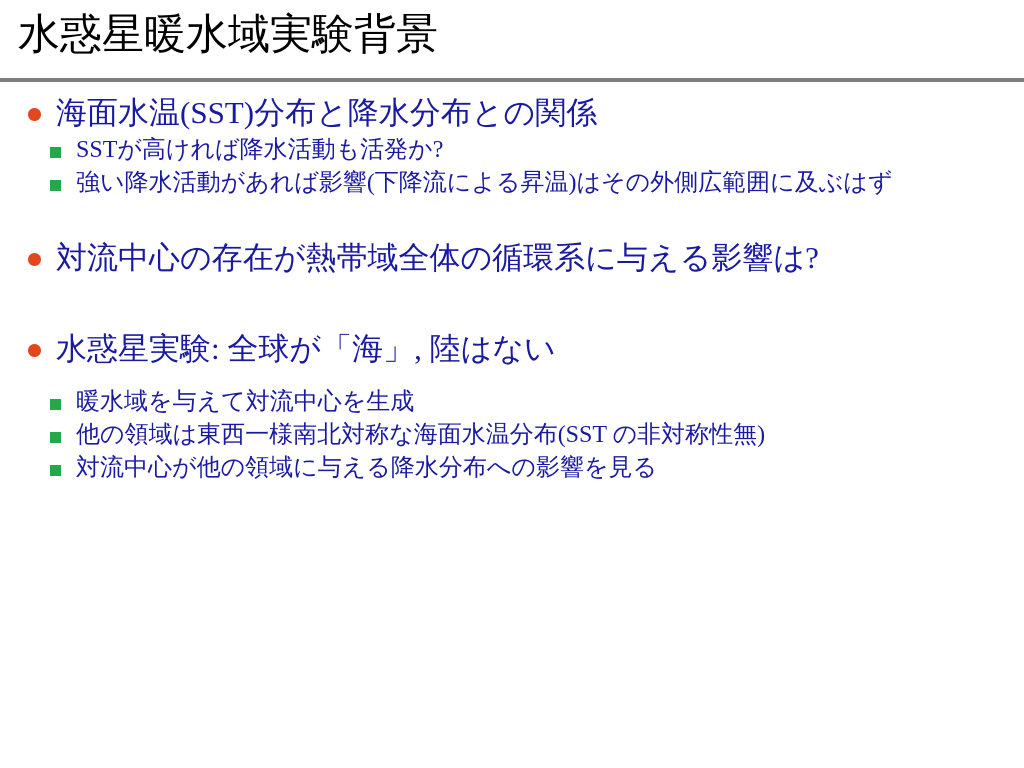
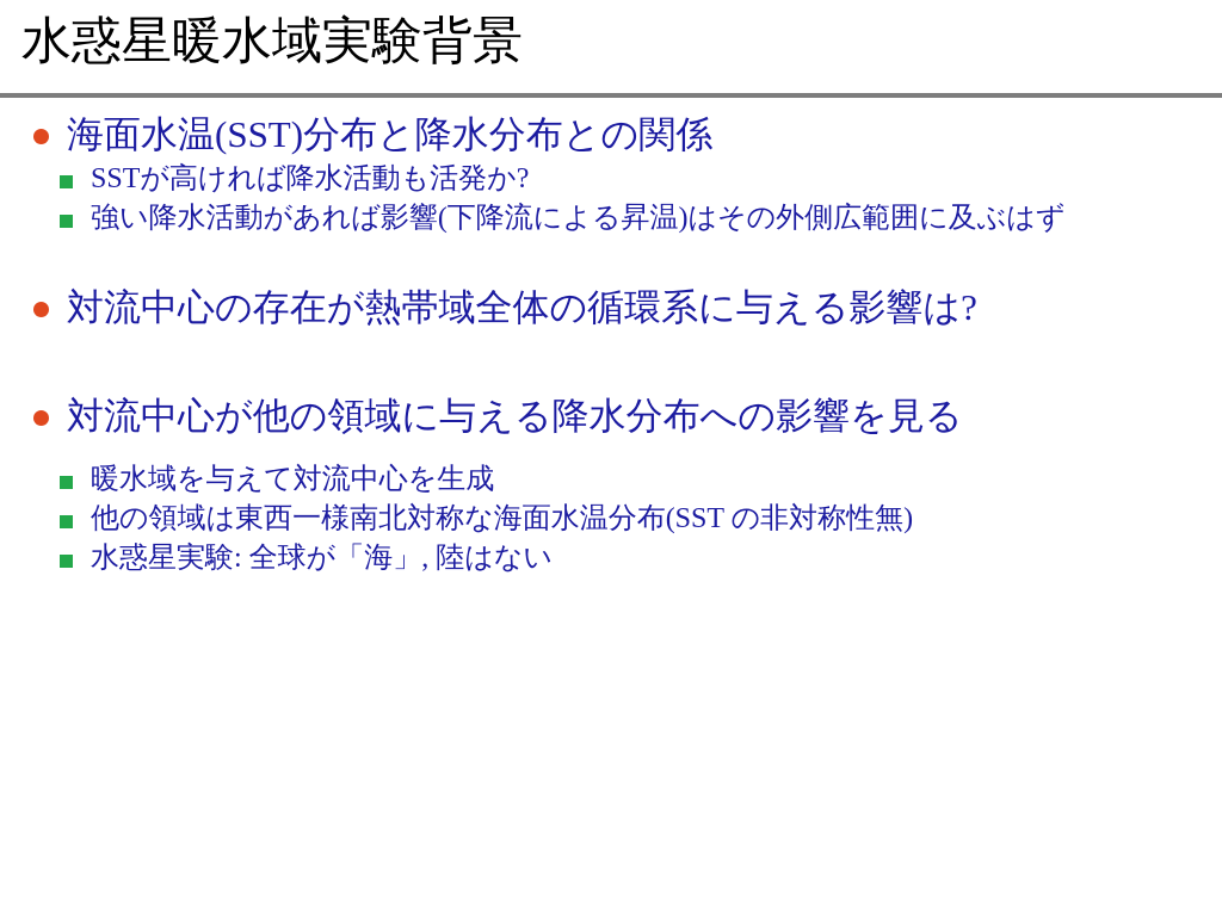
  水惑星暖水域実験背景
  海面水温(SST)分布と降水分布との関係
  SSTが高ければ降水活動も活発か?
  強い降水活動があれば影響(下降流による昇温)はその外側広範囲に及ぶはず
  対流中心の存在が熱帯域全体の循環系に与える影響は?
- 水惑星実験: 全球が「海」, 陸はない
+ 対流中心が他の領域に与える降水分布への影響を見る
  暖水域を与えて対流中心を生成
  他の領域は東西一様南北対称な海面水温分布(SST の非対称性無)
- 対流中心が他の領域に与える降水分布への影響を見る
+ 水惑星実験: 全球が「海」, 陸はない
